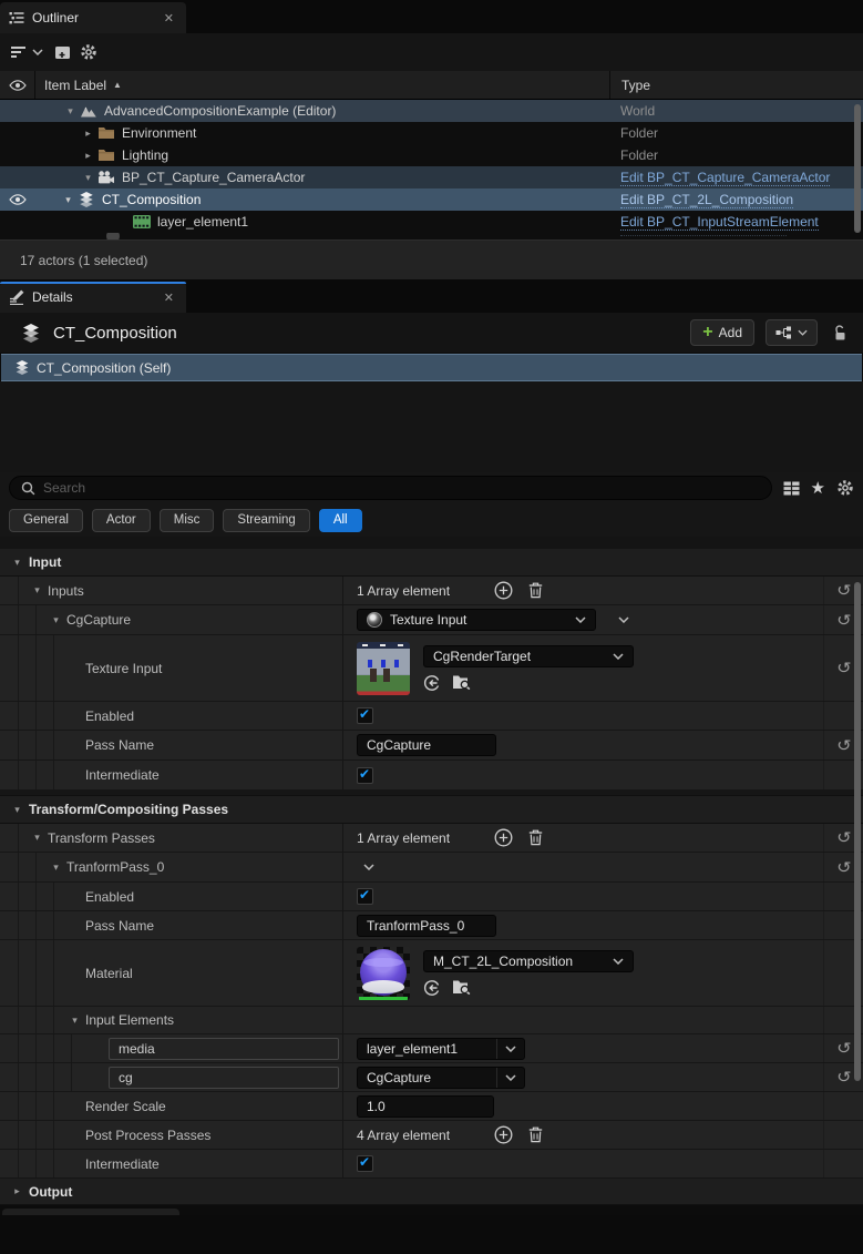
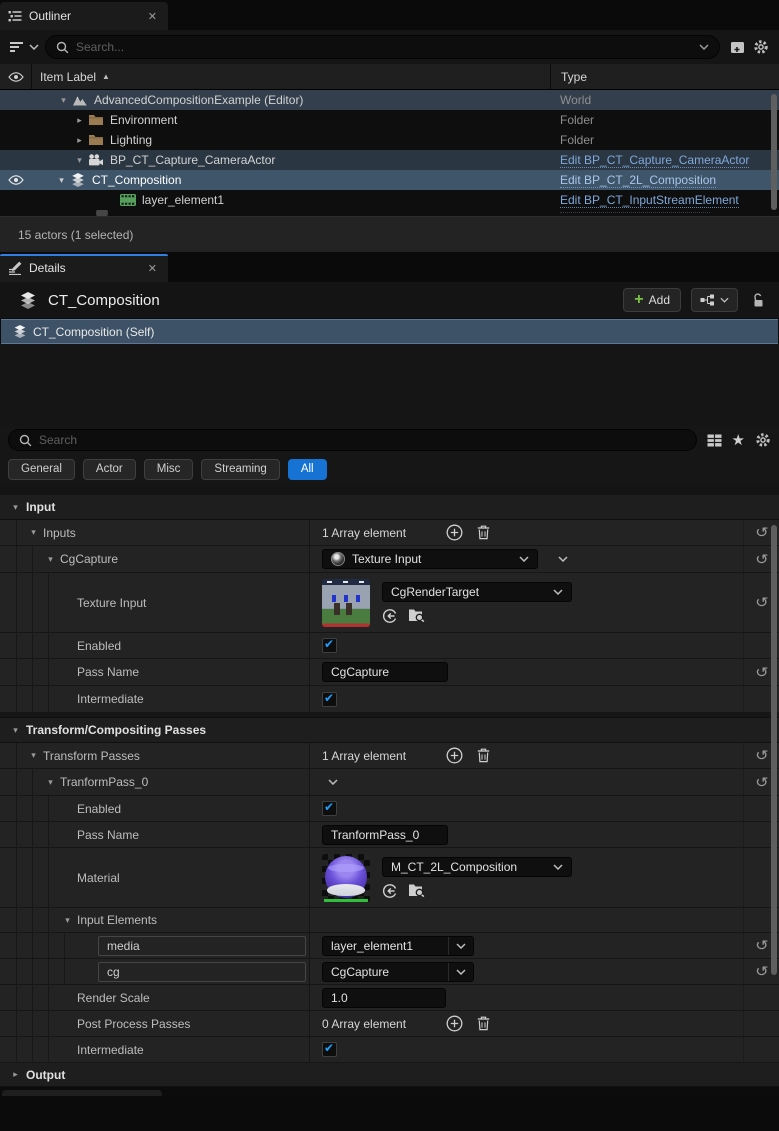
  Outliner
  ✕
+ Search...
  Item Label
  ▲
  Type
  ▾
  AdvancedCompositionExample (Editor)
  World
  ▸
  Environment
  Folder
  ▸
  Lighting
  Folder
  ▾
  BP_CT_Capture_CameraActor
  Edit BP_CT_Capture_CameraActor
  ▾
  CT_Composition
  Edit BP_CT_2L_Composition
  layer_element1
  Edit BP_CT_InputStreamElement
- 17 actors (1 selected)
+ 15 actors (1 selected)
  Details
  ✕
  CT_Composition
  +
  Add
  CT_Composition (Self)
  Search
  ★
  General
  Actor
  Misc
  Streaming
  All
  ▾
  Input
  ▾
  Inputs
  1 Array element
  ↺
  ▾
  CgCapture
  Texture Input
  ↺
  Texture Input
  CgRenderTarget
  ↺
  Enabled
  Pass Name
  CgCapture
  ↺
  Intermediate
  ▾
  Transform/Compositing Passes
  ▾
  Transform Passes
  1 Array element
  ↺
  ▾
  TranformPass_0
  ↺
  Enabled
  Pass Name
  TranformPass_0
  Material
  M_CT_2L_Composition
  ▾
  Input Elements
  media
  layer_element1
  ↺
  cg
  CgCapture
  ↺
  Render Scale
  1.0
  Post Process Passes
- 4 Array element
+ 0 Array element
  Intermediate
  ▸
  Output
